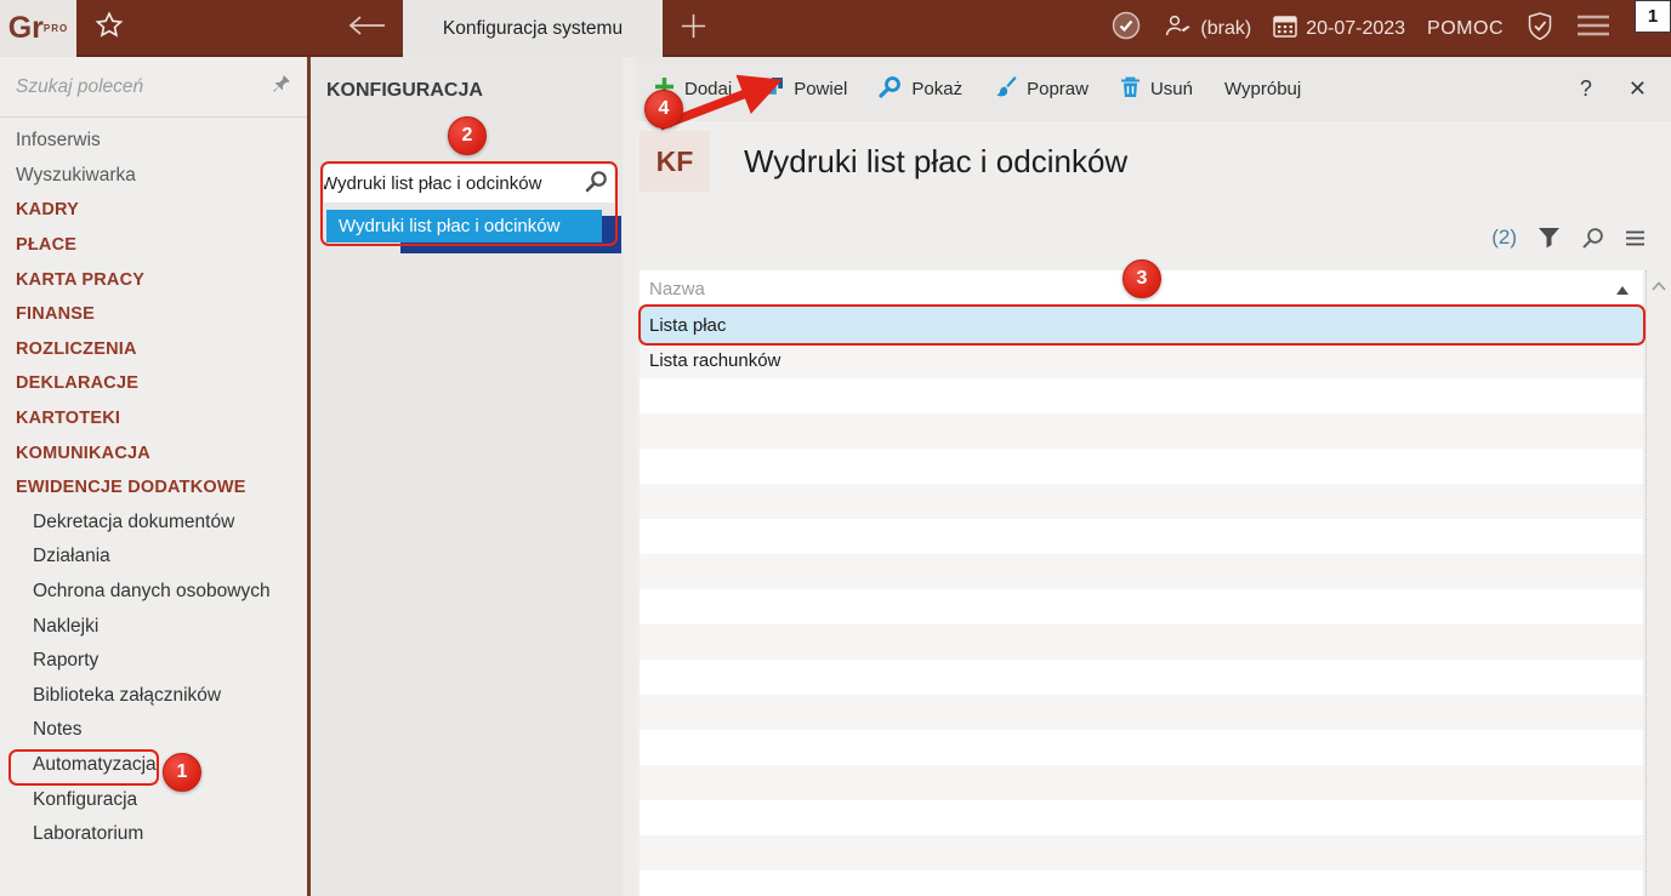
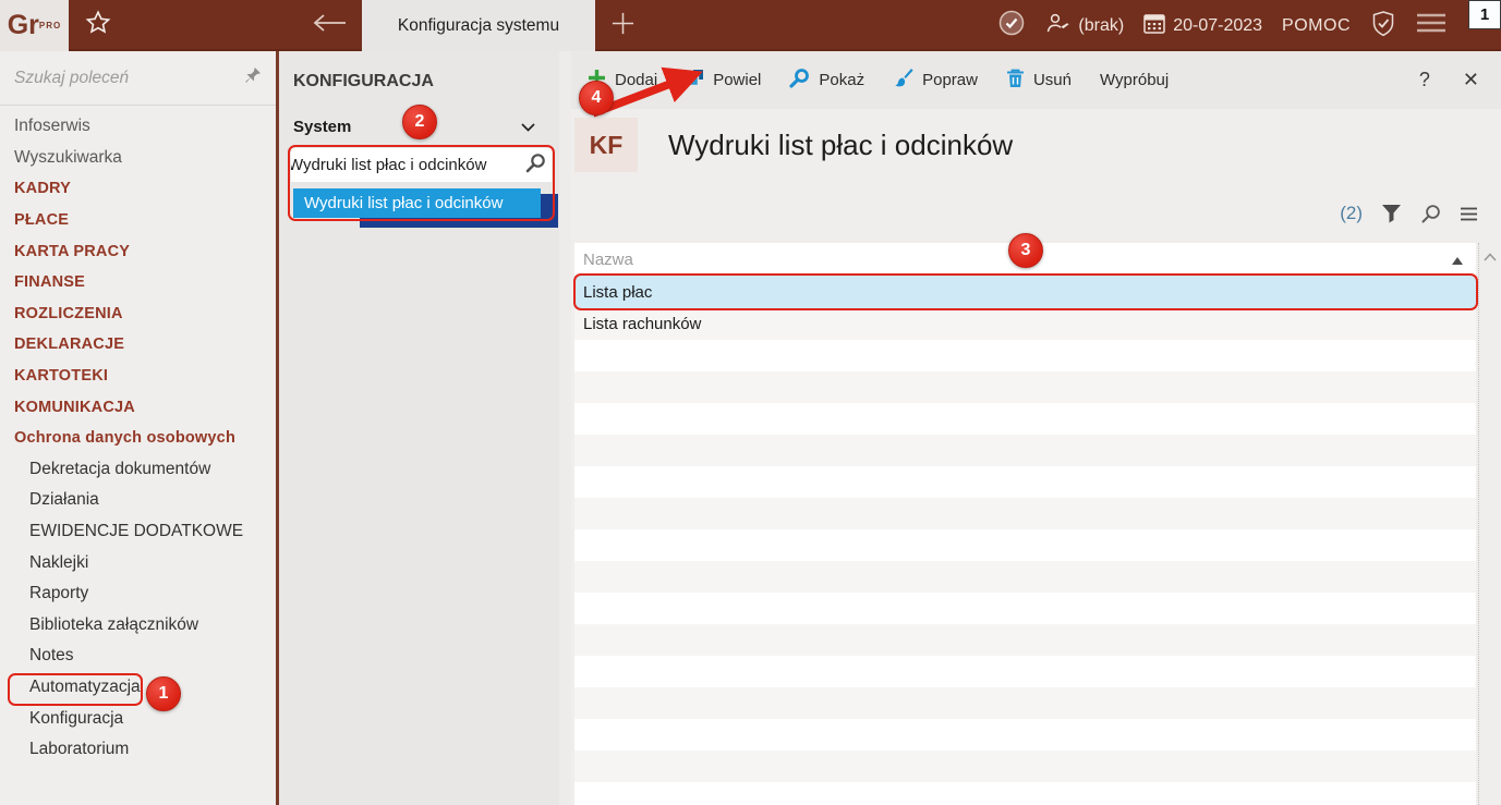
  Gr
  PRO
  Konfiguracja systemu
  (brak)
  20-07-2023
  POMOC
  1
  Szukaj poleceń
  Infoserwis
  Wyszukiwarka
  KADRY
  PŁACE
  KARTA PRACY
  FINANSE
  ROZLICZENIA
  DEKLARACJE
  KARTOTEKI
  KOMUNIKACJA
- EWIDENCJE DODATKOWE
+ Ochrona danych osobowych
  Dekretacja dokumentów
  Działania
- Ochrona danych osobowych
+ EWIDENCJE DODATKOWE
  Naklejki
  Raporty
  Biblioteka załączników
  Notes
  Automatyzacja
  Konfiguracja
  Laboratorium
  KONFIGURACJA
+ System
  Wydruki list płac i odcinków
  Wydruki list płac i odcinków
  Dodaj
  Powiel
  Pokaż
  Popraw
  Usuń
  Wypróbuj
  ?
  ✕
  KF
  Wydruki list płac i odcinków
  (2)
  Nazwa
  Lista płac
  Lista rachunków
  1
  2
  3
  4
